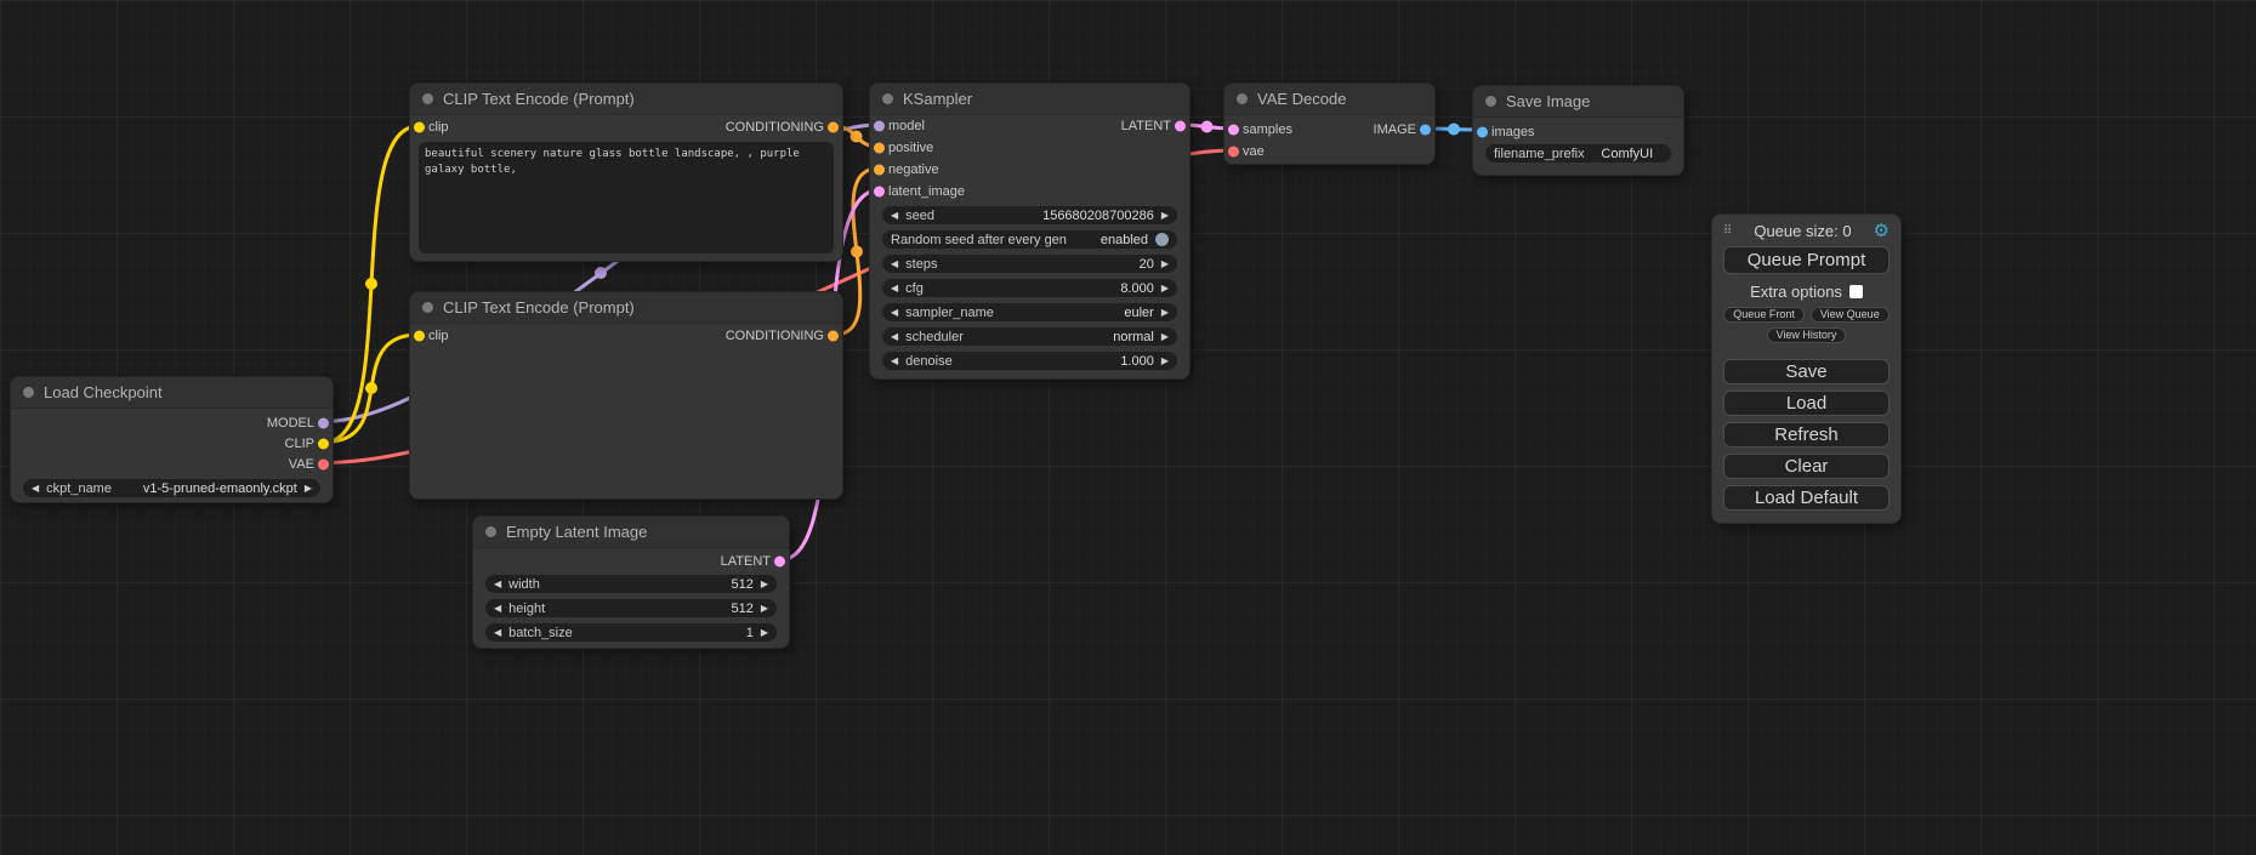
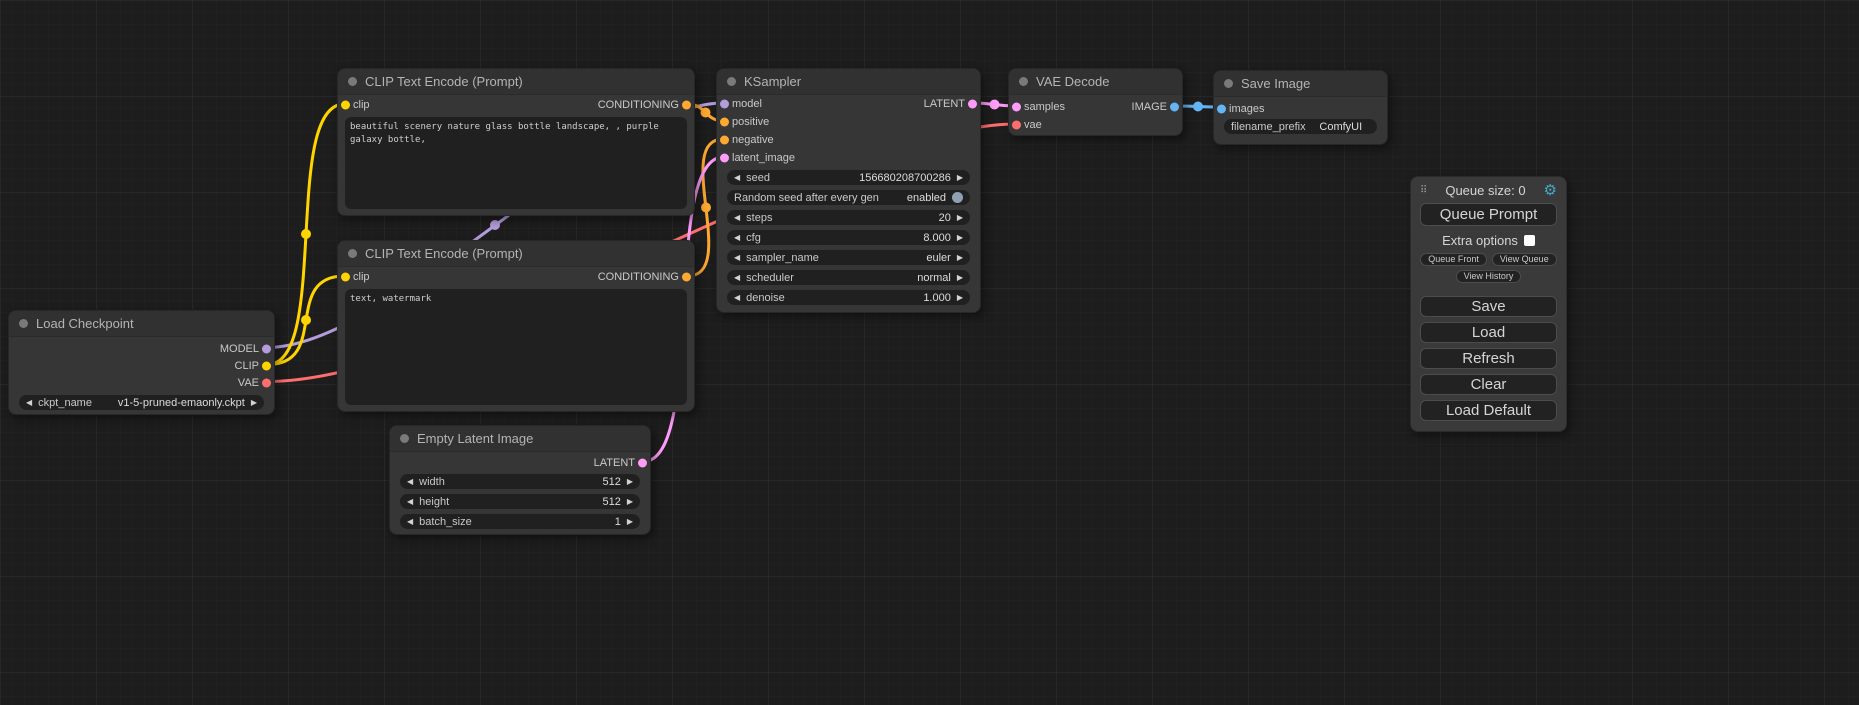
  Load Checkpoint
  MODEL
  CLIP
  VAE
  ◀
  ckpt_name
  v1-5-pruned-emaonly.ckpt
  ▶
  CLIP Text Encode (Prompt)
  clip
  CONDITIONING
  beautiful scenery nature glass bottle landscape, , purple galaxy bottle,
  CLIP Text Encode (Prompt)
  clip
  CONDITIONING
+ text, watermark
  Empty Latent Image
  LATENT
  ◀
  width
  512
  ▶
  ◀
  height
  512
  ▶
  ◀
  batch_size
  1
  ▶
  KSampler
  model
  LATENT
  positive
  negative
  latent_image
  ◀
  seed
  156680208700286
  ▶
  Random seed after every gen
  enabled
  ◀
  steps
  20
  ▶
  ◀
  cfg
  8.000
  ▶
  ◀
  sampler_name
  euler
  ▶
  ◀
  scheduler
  normal
  ▶
  ◀
  denoise
  1.000
  ▶
  VAE Decode
  samples
  IMAGE
  vae
  Save Image
  images
  filename_prefix
  ComfyUI
  ⠿
  Queue size: 0
  ⚙
  Queue Prompt
  Extra options
  Queue Front
  View Queue
  View History
  Save
  Load
  Refresh
  Clear
  Load Default
